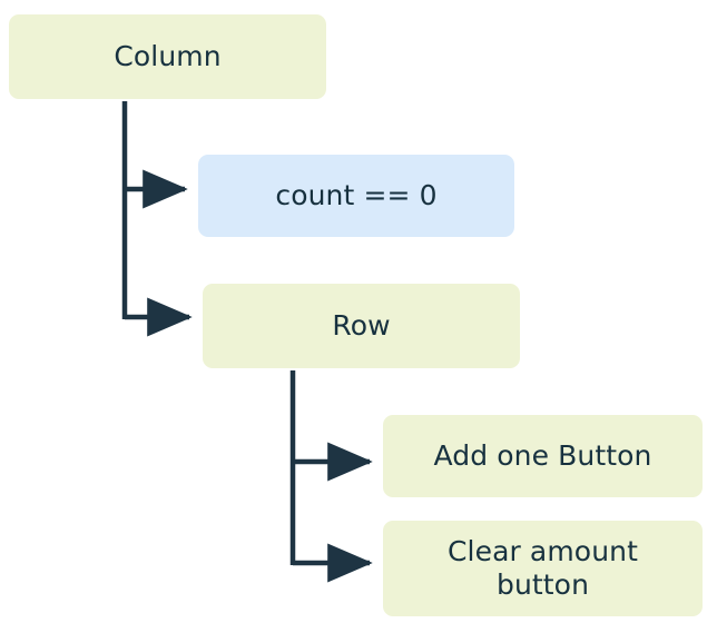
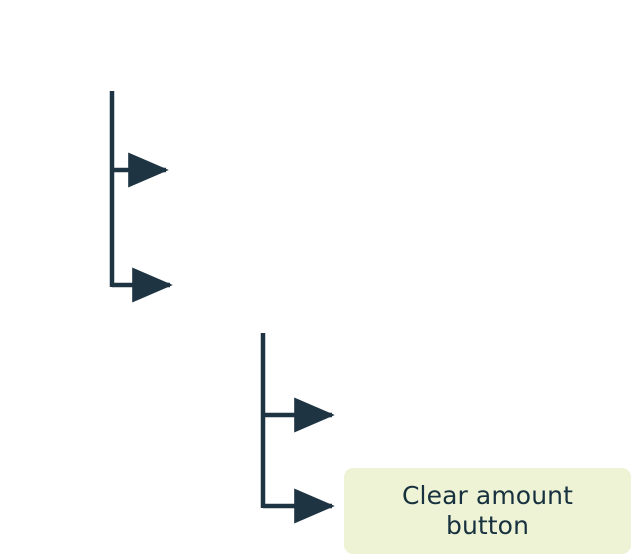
- Column
- count == 0
- Row
- Add one Button
  Clear amount
  button
